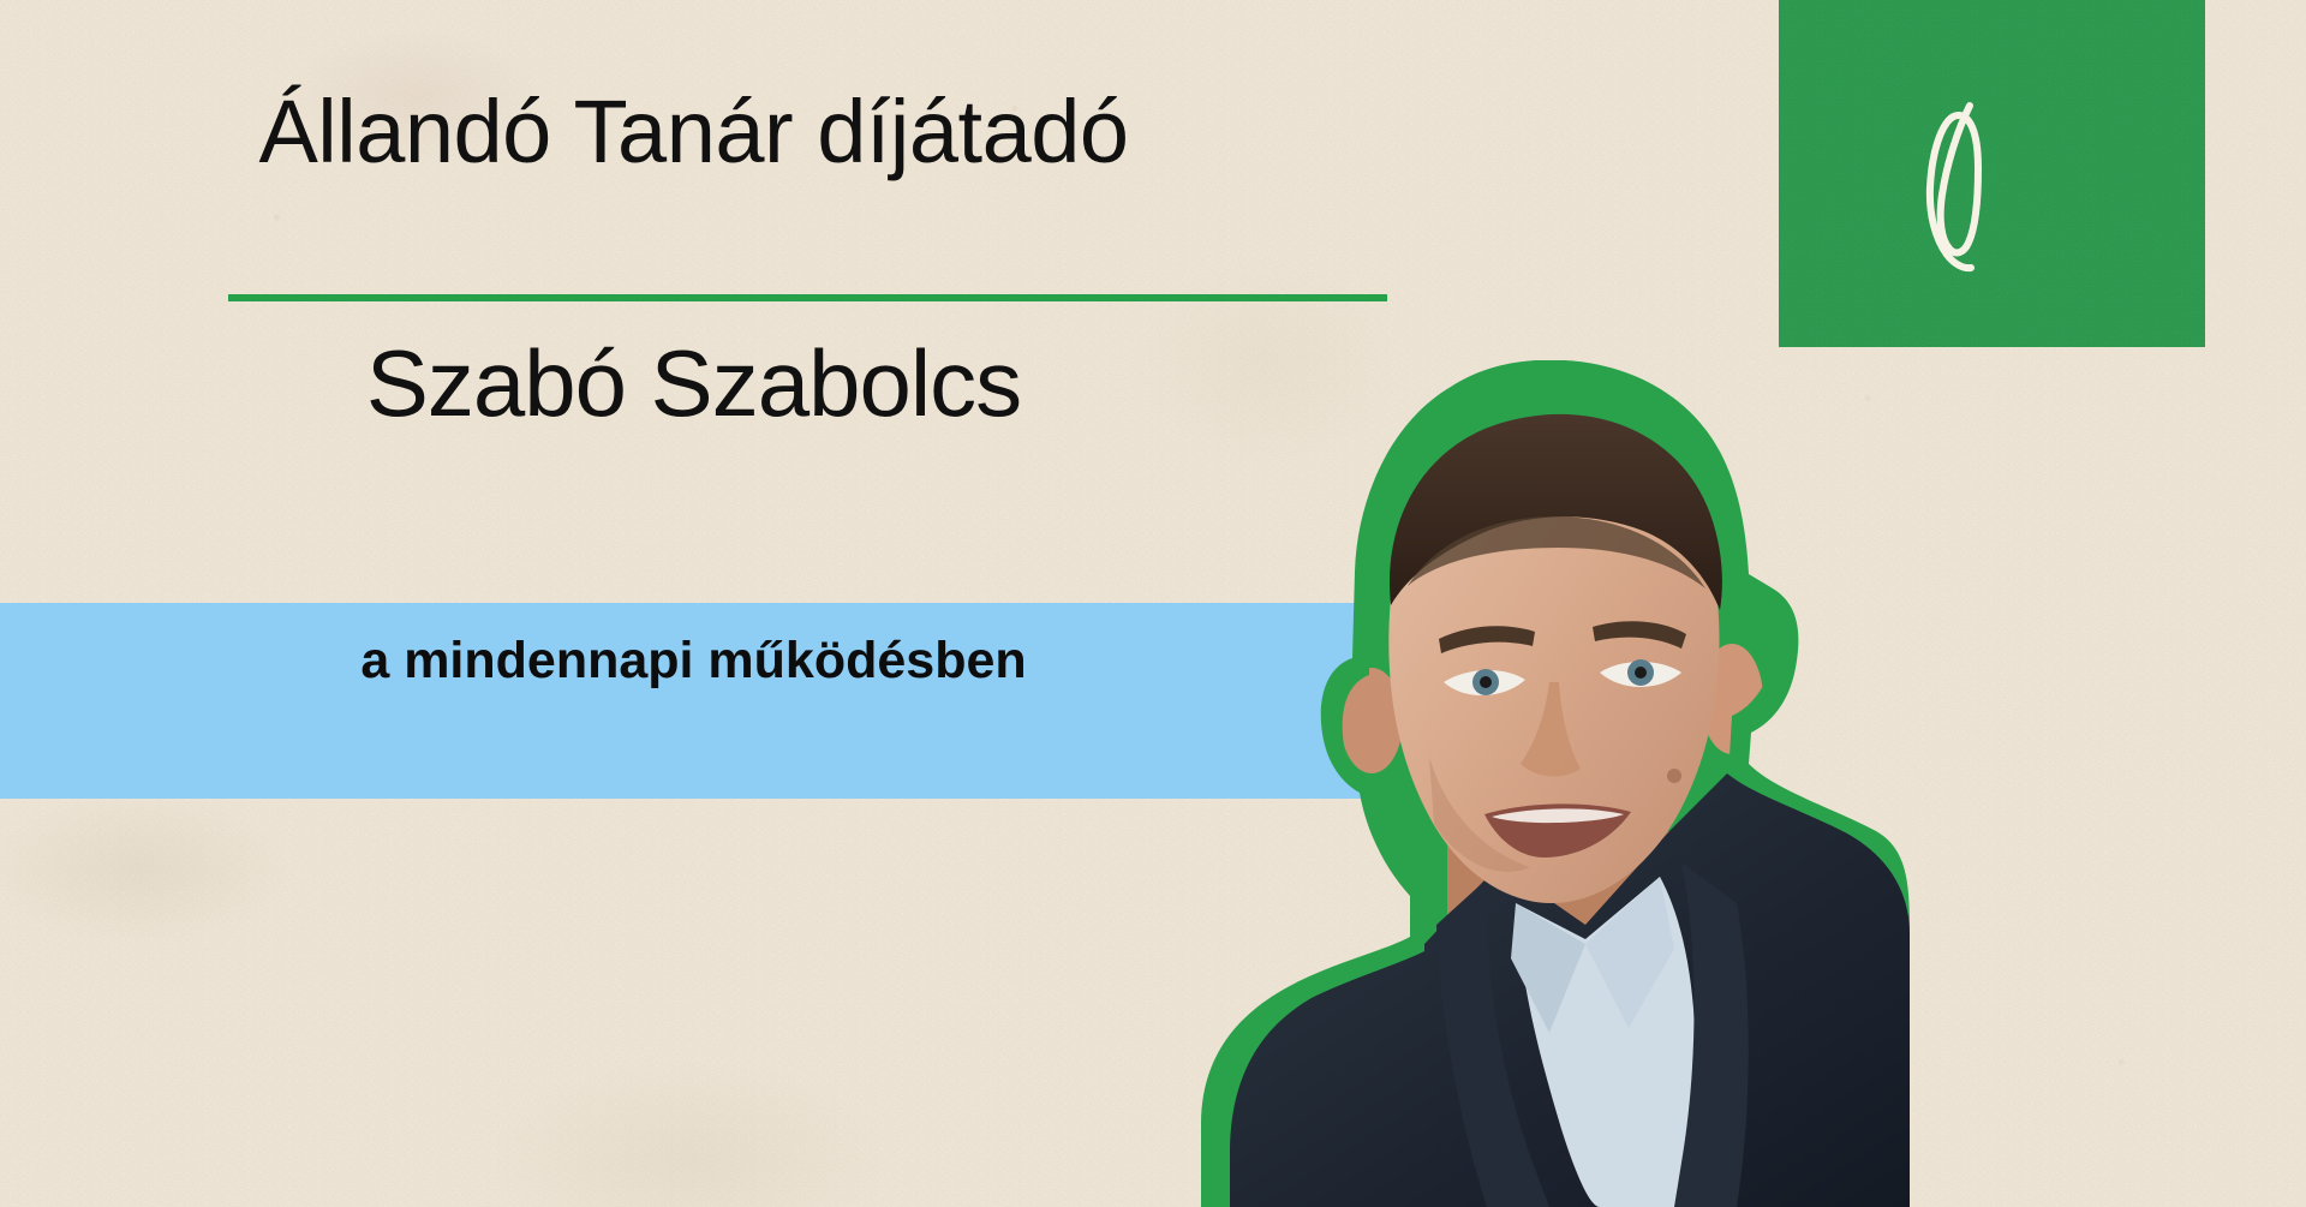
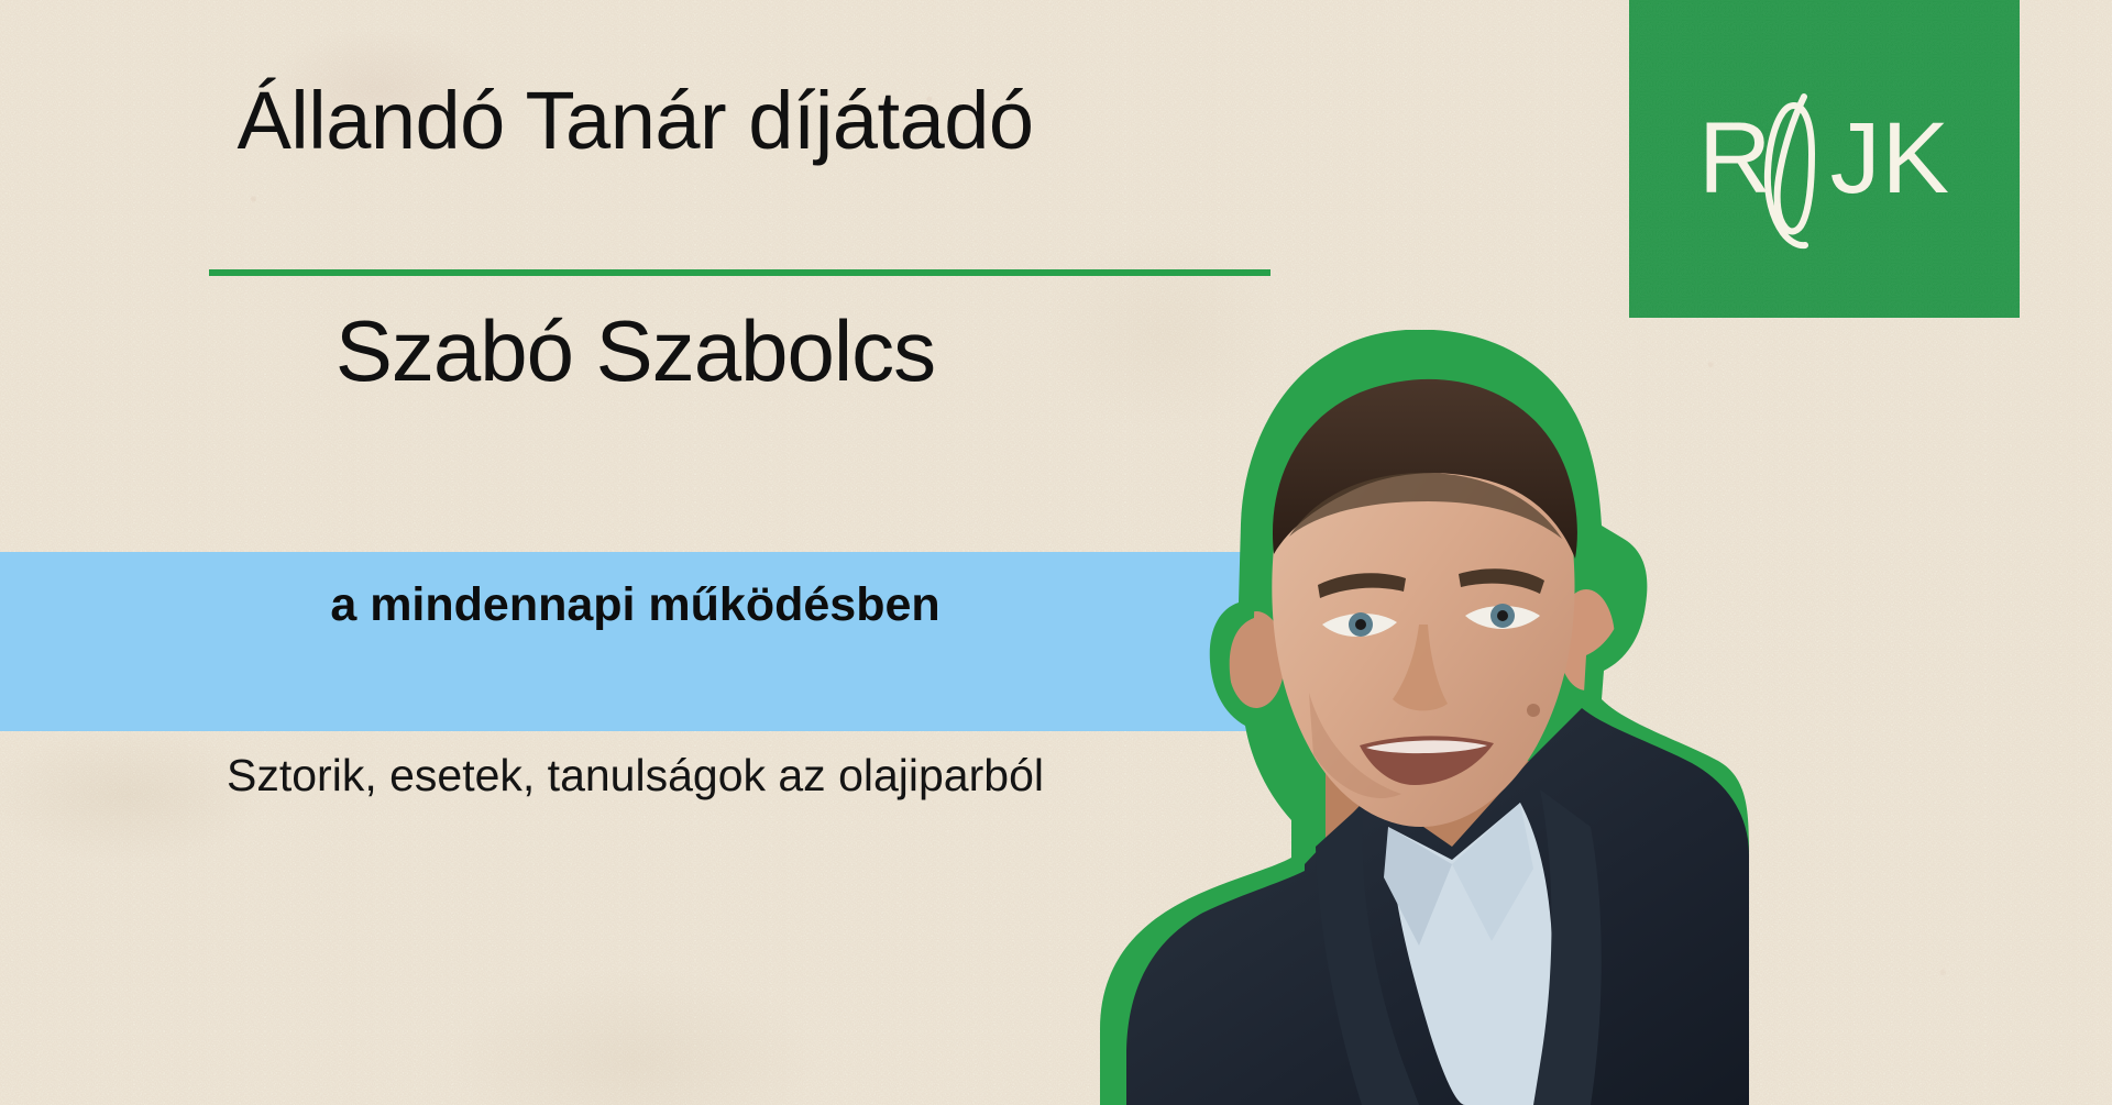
  Állandó Tanár díjátadó
  Szabó Szabolcs
  a mindennapi működésben
+ Sztorik, esetek, tanulságok az olajiparból
+ R JK
